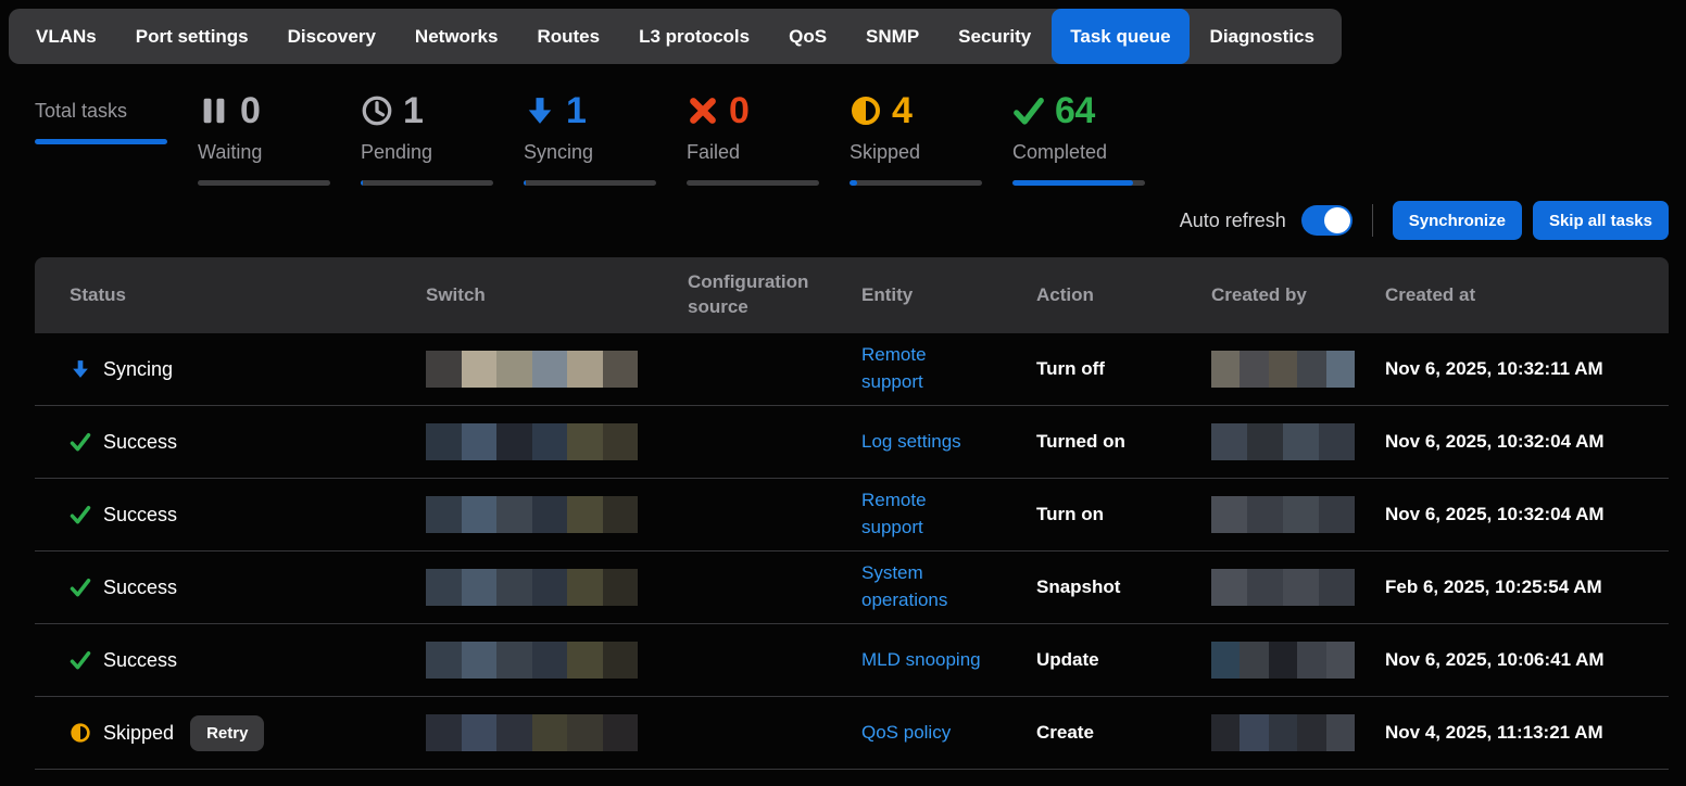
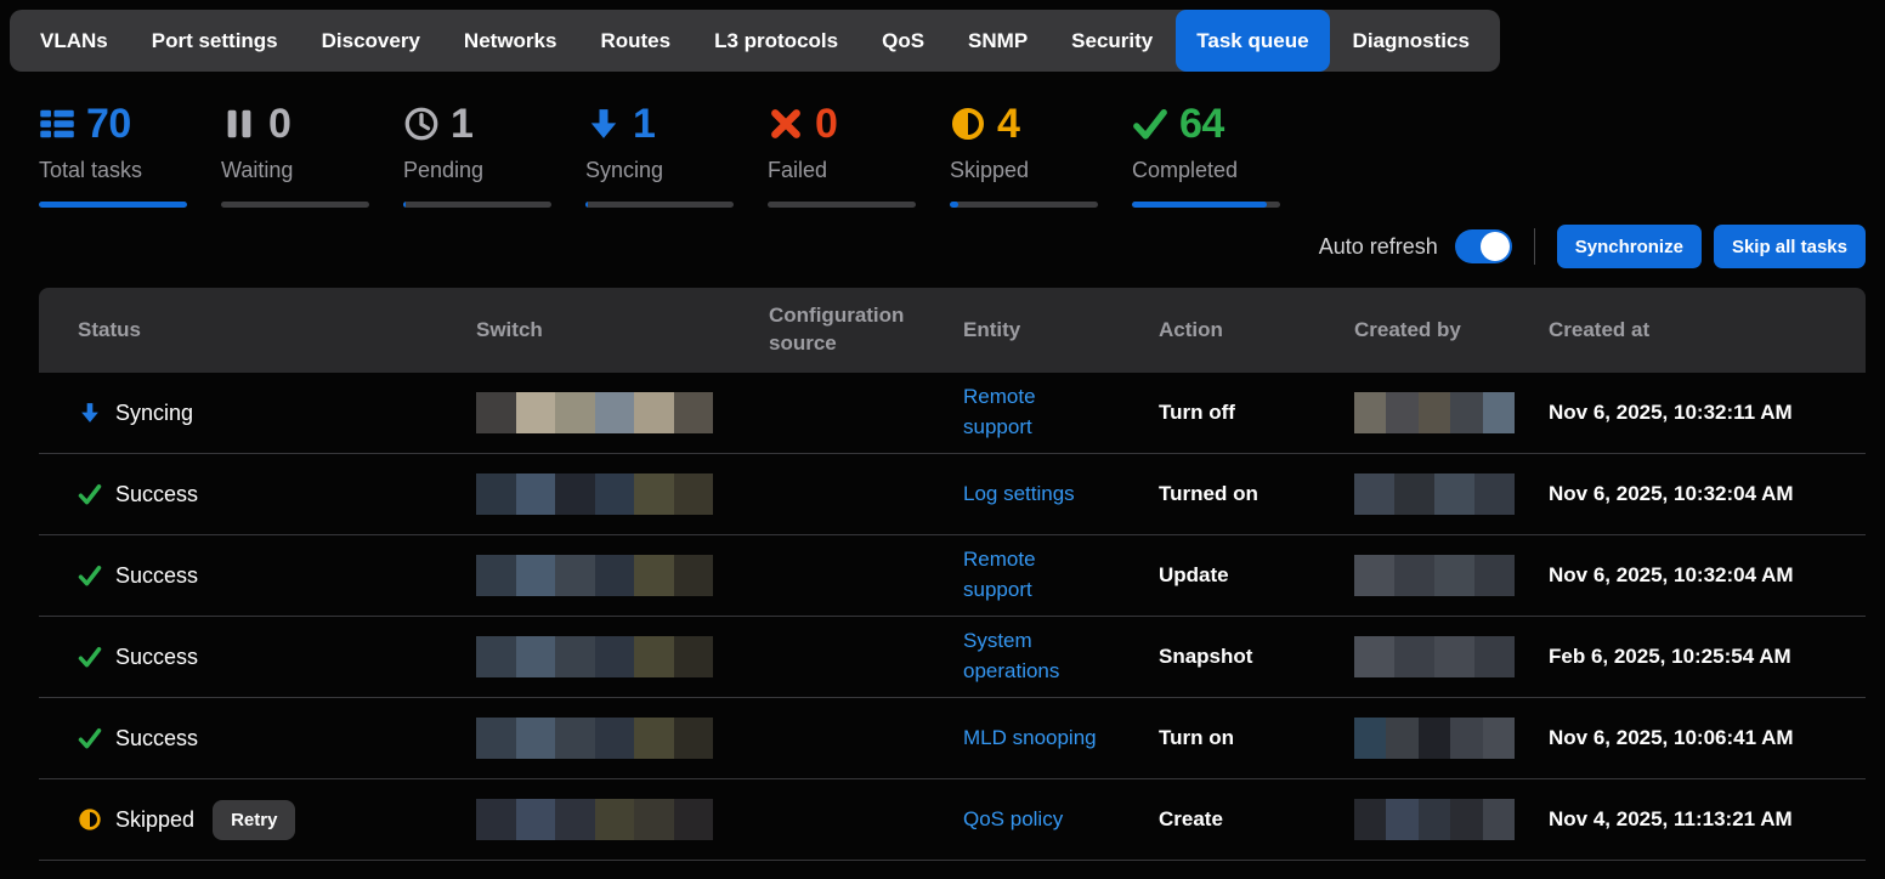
  VLANs
  Port settings
  Discovery
  Networks
  Routes
  L3 protocols
  QoS
  SNMP
  Security
  Task queue
  Diagnostics
+ 70
  Total tasks
  0
  Waiting
  1
  Pending
  1
  Syncing
  0
  Failed
  4
  Skipped
  64
  Completed
  Auto refresh
  Synchronize
  Skip all tasks
  Status
  Switch
  Configuration source
  Entity
  Action
  Created by
  Created at
  Syncing
  Remote support
  Turn off
  Nov 6, 2025, 10:32:11 AM
  Success
  Log settings
  Turned on
  Nov 6, 2025, 10:32:04 AM
  Success
  Remote support
- Turn on
+ Update
  Nov 6, 2025, 10:32:04 AM
  Success
  System operations
  Snapshot
  Feb 6, 2025, 10:25:54 AM
  Success
  MLD snooping
- Update
+ Turn on
  Nov 6, 2025, 10:06:41 AM
  Skipped
  Retry
  QoS policy
  Create
  Nov 4, 2025, 11:13:21 AM
